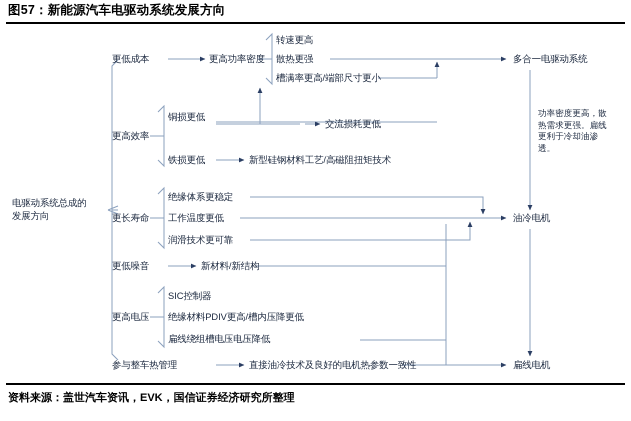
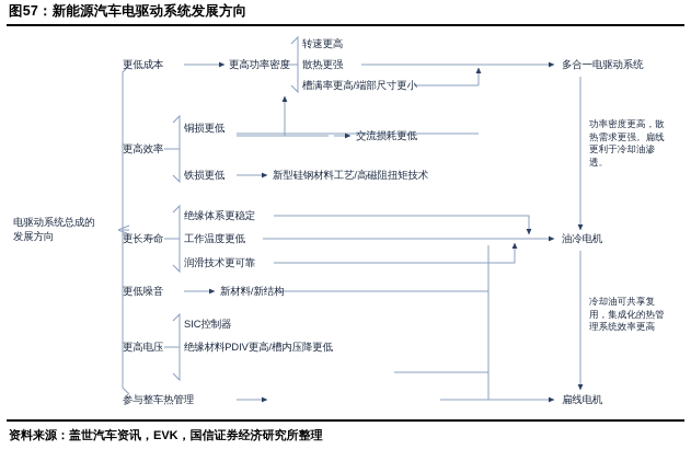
  图57：新能源汽车电驱动系统发展方向
  电驱动系统总成的发展方向
  更低成本
  更高功率密度
  转速更高
  散热更强
  槽满率更高/端部尺寸更小
  更高效率
  铜损更低
  铁损更低
  交流损耗更低
  新型硅钢材料工艺/高磁阻扭矩技术
  更长寿命
  绝缘体系更稳定
  工作温度更低
  润滑技术更可靠
  更低噪音
  新材料/新结构
  更高电压
  SIC控制器
  绝缘材料PDIV更高/槽内压降更低
- 扁线绕组槽电压电压降低
  参与整车热管理
- 直接油冷技术及良好的电机热参数一致性
  多合一电驱动系统
  油冷电机
  扁线电机
  功率密度更高，散热需求更强。扁线更利于冷却油渗透。
+ 冷却油可共享复用，集成化的热管理系统效率更高
  资料来源：盖世汽车资讯，EVK，国信证券经济研究所整理
